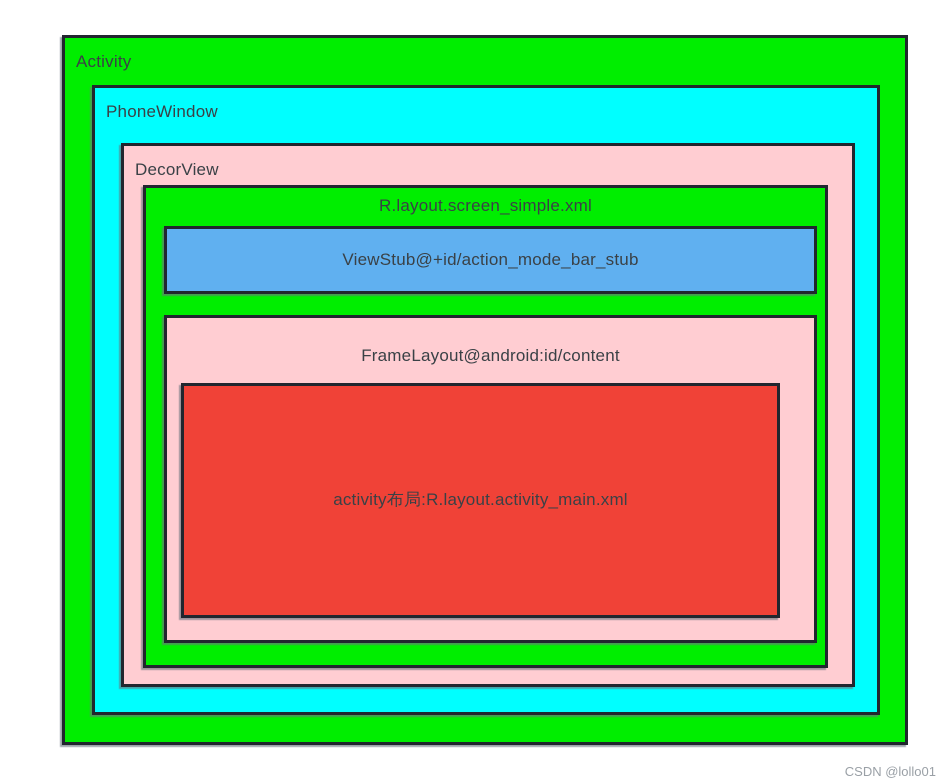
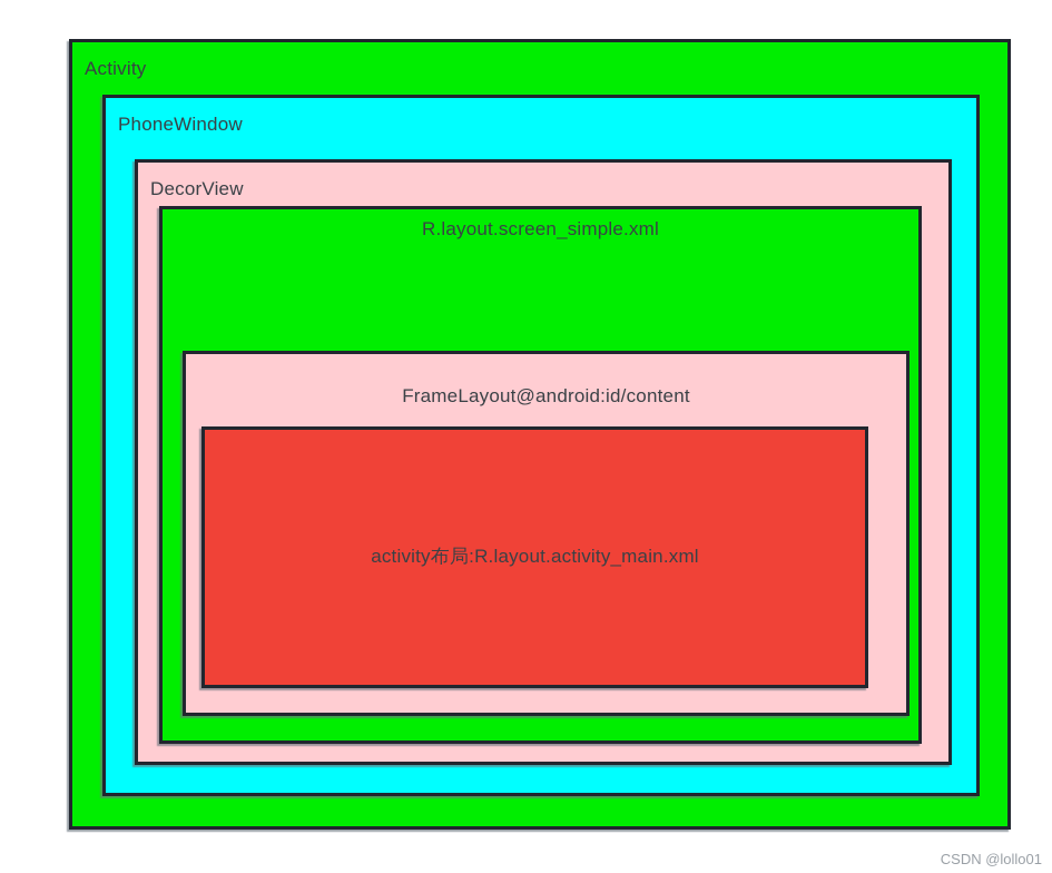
  Activity
  PhoneWindow
  DecorView
  R.layout.screen_simple.xml
- ViewStub@+id/action_mode_bar_stub
  FrameLayout@android:id/content
  activity布局:R.layout.activity_main.xml
  CSDN @lollo01
